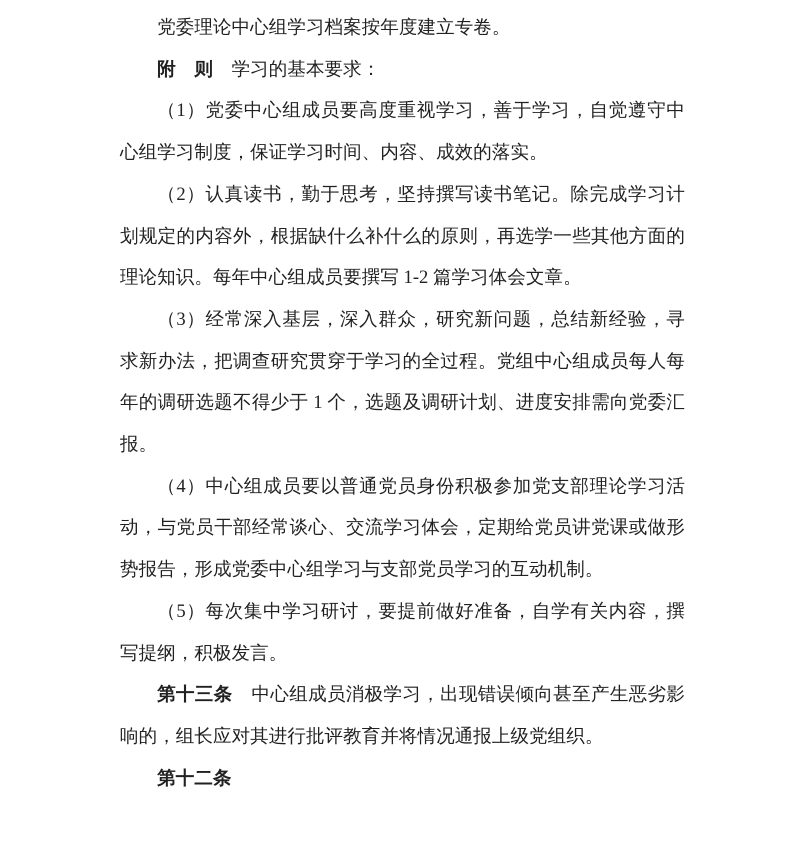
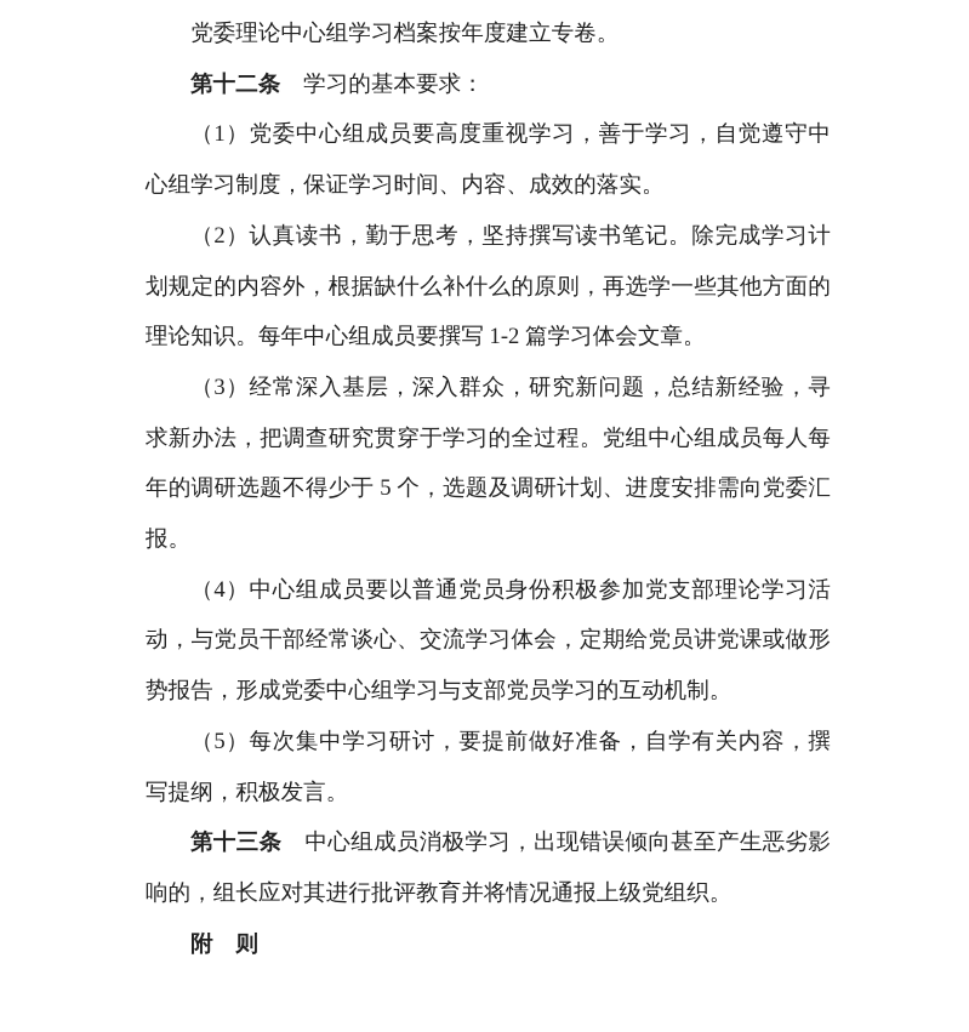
  党委理论中心组学习档案按年度建立专卷。
- 附 则 学习的基本要求：
+ 第十二条 学习的基本要求：
  （1）党委中心组成员要高度重视学习，善于学习，自觉遵守中心组学习制度，保证学习时间、内容、成效的落实。
  （2）认真读书，勤于思考，坚持撰写读书笔记。除完成学习计划规定的内容外，根据缺什么补什么的原则，再选学一些其他方面的理论知识。每年中心组成员要撰写 1-2 篇学习体会文章。
- （3）经常深入基层，深入群众，研究新问题，总结新经验，寻求新办法，把调查研究贯穿于学习的全过程。党组中心组成员每人每年的调研选题不得少于 1 个，选题及调研计划、进度安排需向党委汇报。
+ （3）经常深入基层，深入群众，研究新问题，总结新经验，寻求新办法，把调查研究贯穿于学习的全过程。党组中心组成员每人每年的调研选题不得少于 5 个，选题及调研计划、进度安排需向党委汇报。
  （4）中心组成员要以普通党员身份积极参加党支部理论学习活动，与党员干部经常谈心、交流学习体会，定期给党员讲党课或做形势报告，形成党委中心组学习与支部党员学习的互动机制。
  （5）每次集中学习研讨，要提前做好准备，自学有关内容，撰写提纲，积极发言。
  第十三条 中心组成员消极学习，出现错误倾向甚至产生恶劣影响的，组长应对其进行批评教育并将情况通报上级党组织。
- 第十二条
+ 附 则
